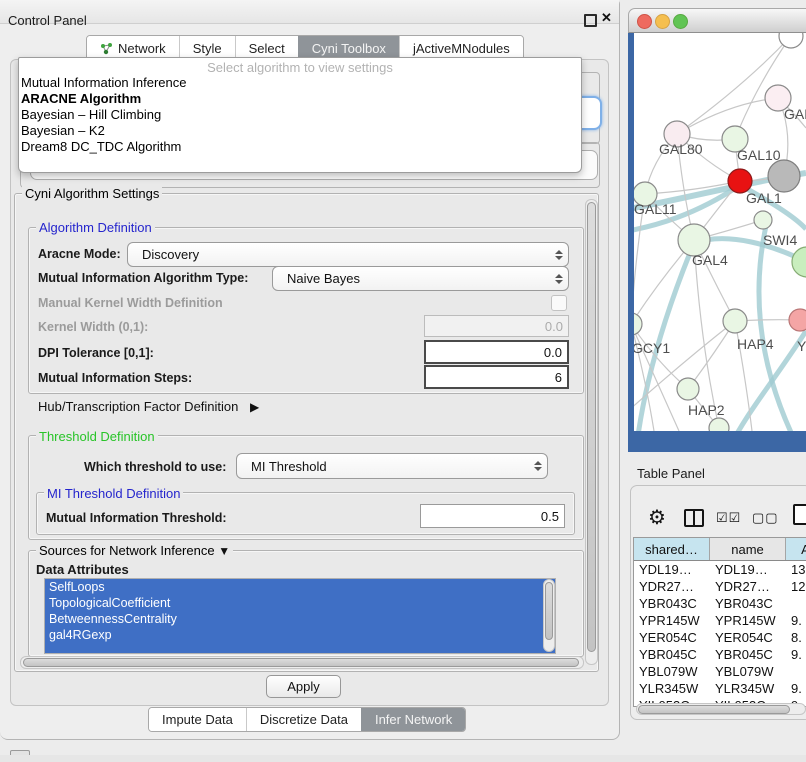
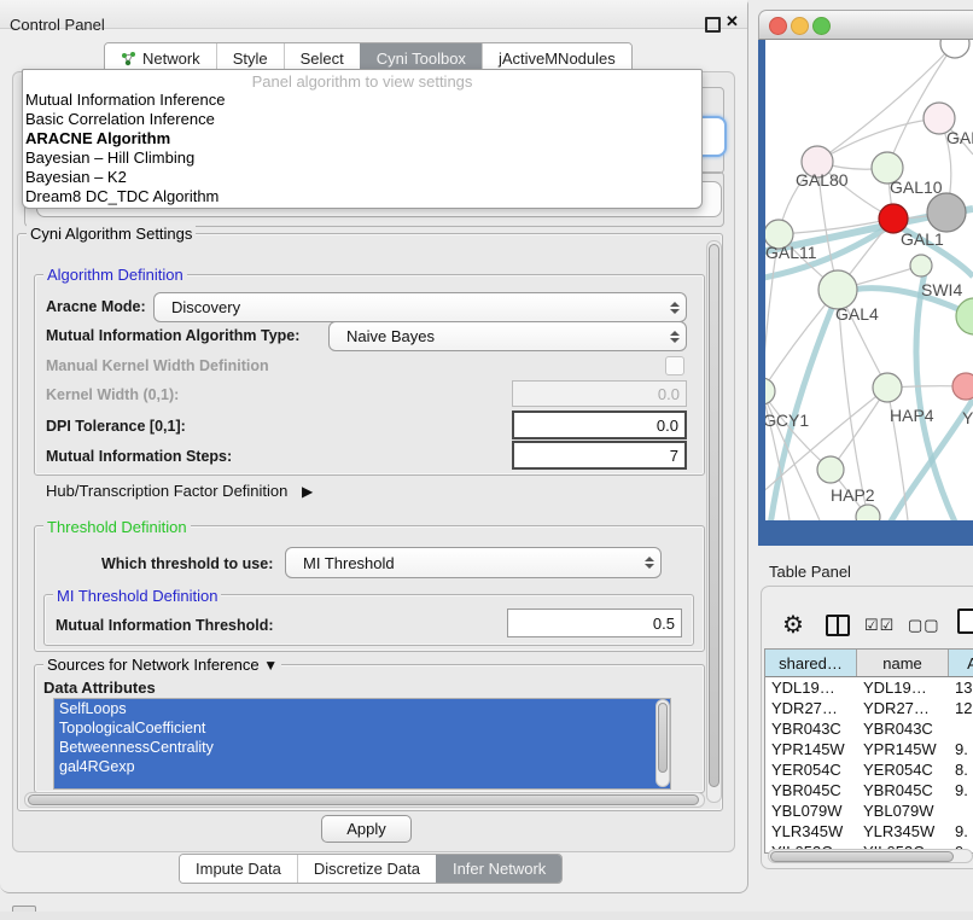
  Control Panel
  ✕
  Network
  Style
  Select
  Cyni Toolbox
  jActiveMNodules
- Select algorithm to view settings
+ Panel algorithm to view settings
  Mutual Information Inference
+ Basic Correlation Inference
  ARACNE Algorithm
  Bayesian – Hill Climbing
  Bayesian – K2
  Dream8 DC_TDC Algorithm
  Cyni Algorithm Settings
  Algorithm Definition
  Aracne Mode:
  Discovery
  Mutual Information Algorithm Type:
  Naive Bayes
  Manual Kernel Width Definition
  Kernel Width (0,1):
  0.0
  DPI Tolerance [0,1]:
  0.0
  Mutual Information Steps:
- 6
+ 7
  Hub/Transcription Factor Definition ▶
  Threshold Definition
  Which threshold to use:
  MI Threshold
  MI Threshold Definition
  Mutual Information Threshold:
  0.5
  Sources for Network Inference ▼
  Data Attributes
  SelfLoops
  TopologicalCoefficient
  BetweennessCentrality
  gal4RGexp
  Apply
  Impute Data
  Discretize Data
  Infer Network
  GAL80
  GAL10
  GAL1
  GAL11
  SWI4
  GAL4
  Y
  HAP4
  GCY1
  HAP2
  Table Panel
  ⚙
  ☑☑
  ▢▢
  shared…
  name
  A
  YDL19…
  YDL19…
  13
  YDR27…
  YDR27…
  12
  YBR043C
  YBR043C
  YPR145W
  YPR145W
  9.
  YER054C
  YER054C
  8.
  YBR045C
  YBR045C
  9.
  YBL079W
  YBL079W
  YLR345W
  YLR345W
  9.
